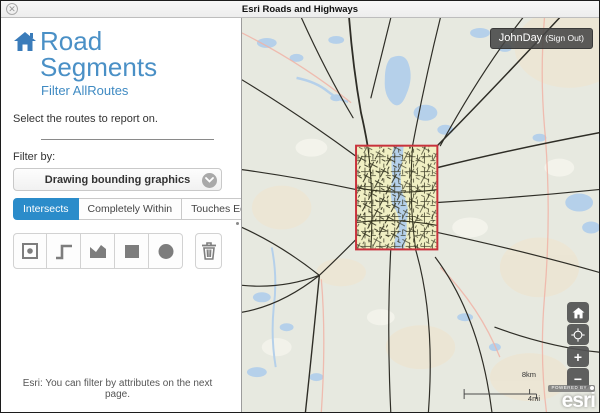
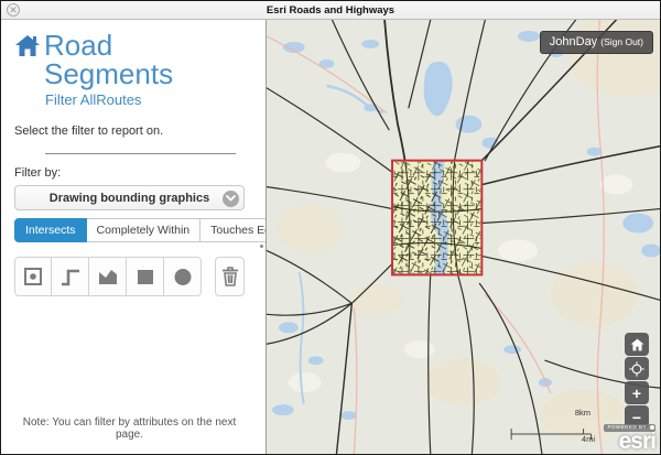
  ✕
  Esri Roads and Highways
  Road Segments
  Filter AllRoutes
- Select the routes to report on.
+ Select the filter to report on.
  Filter by:
  Drawing bounding graphics
  Intersects
  Completely Within
  Touches E
- Esri: You can filter by attributes on the next page.
+ Note: You can filter by attributes on the next page.
  JohnDay (Sign Out)
  +
  −
  8km
  4mi
  esri
